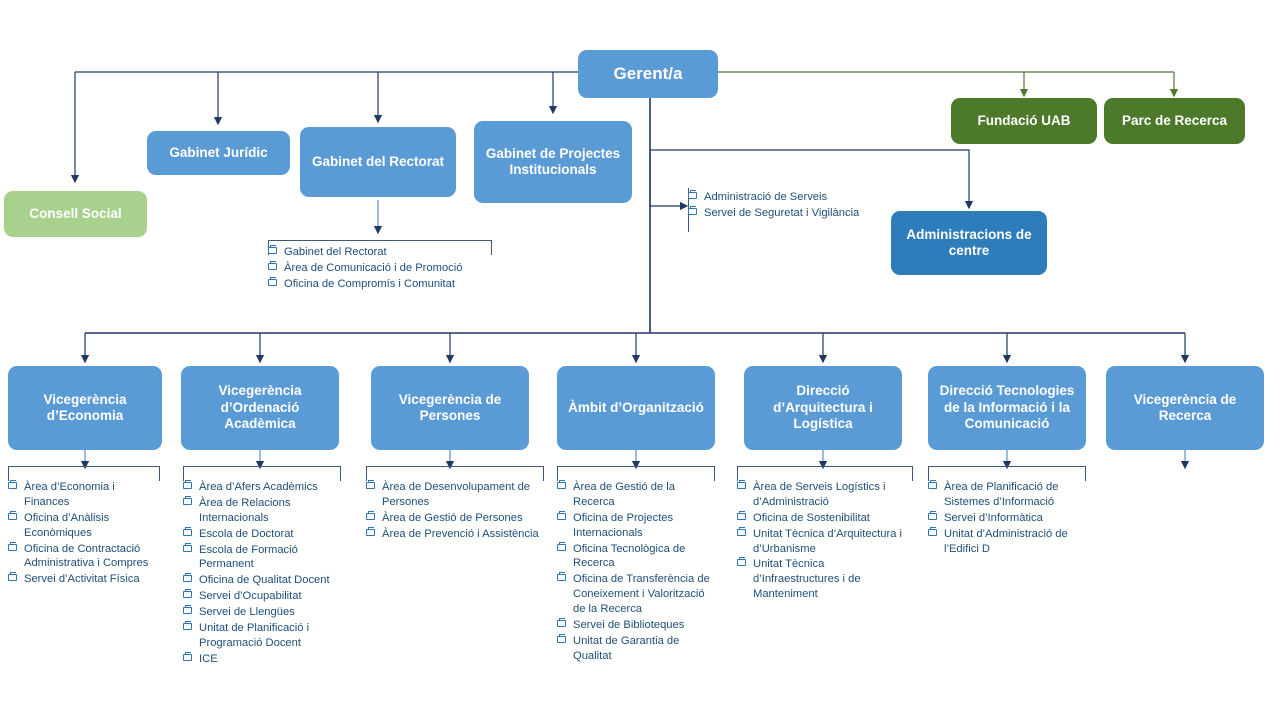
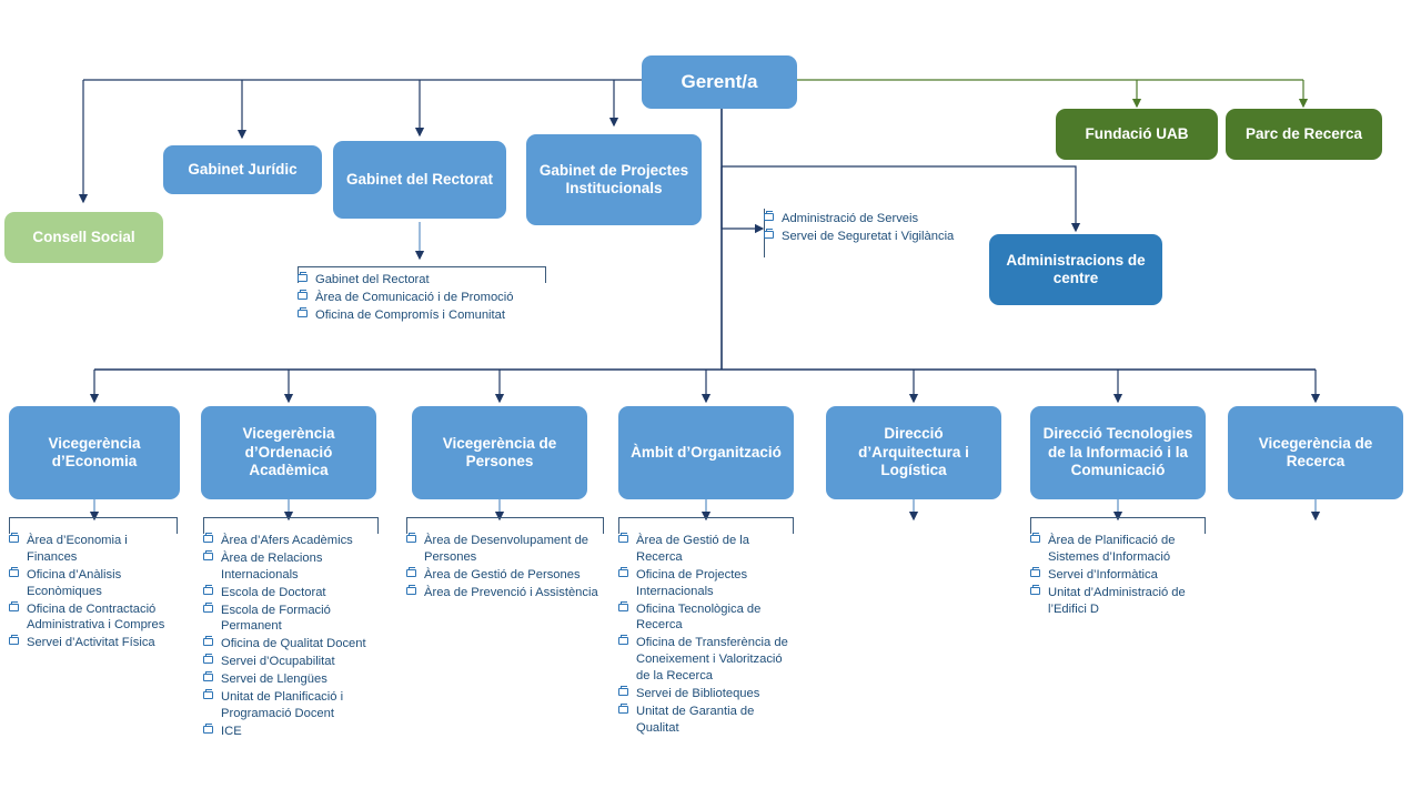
  Gerent/a
  Consell Social
  Gabinet Jurídic
  Gabinet del Rectorat
  Gabinet de Projectes Institucionals
  Fundació UAB
  Parc de Recerca
  Administracions de centre
  Gabinet del Rectorat
  Àrea de Comunicació i de Promoció
  Oficina de Compromís i Comunitat
  Administració de Serveis
  Servei de Seguretat i Vigilància
  Vicegerència d’Economia
  Vicegerència d’Ordenació Acadèmica
  Vicegerència de Persones
  Àmbit d’Organització
  Direcció d’Arquitectura i Logística
  Direcció Tecnologies de la Informació i la Comunicació
  Vicegerència de Recerca
  Àrea d’Economia i Finances
  Oficina d’Anàlisis Econòmiques
  Oficina de Contractació Administrativa i Compres
  Servei d’Activitat Física
  Àrea d’Afers Acadèmics
  Àrea de Relacions Internacionals
  Escola de Doctorat
  Escola de Formació Permanent
  Oficina de Qualitat Docent
  Servei d’Ocupabilitat
  Servei de Llengües
  Unitat de Planificació i Programació Docent
  ICE
  Àrea de Desenvolupament de Persones
  Àrea de Gestió de Persones
  Àrea de Prevenció i Assistència
  Àrea de Gestió de la Recerca
  Oficina de Projectes Internacionals
  Oficina Tecnològica de Recerca
  Oficina de Transferència de Coneixement i Valorització de la Recerca
  Servei de Biblioteques
  Unitat de Garantia de Qualitat
- Àrea de Serveis Logístics i d’Administració
- Oficina de Sostenibilitat
- Unitat Tècnica d’Arquitectura i d’Urbanisme
- Unitat Tècnica d’Infraestructures i de Manteniment
  Àrea de Planificació de Sistemes d’Informació
  Servei d’Informàtica
  Unitat d’Administració de l’Edifici D
